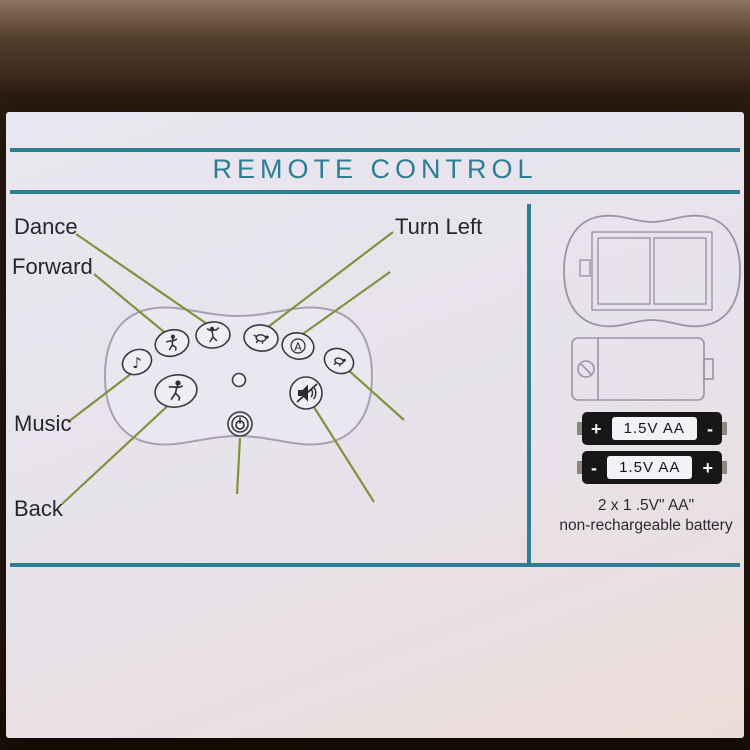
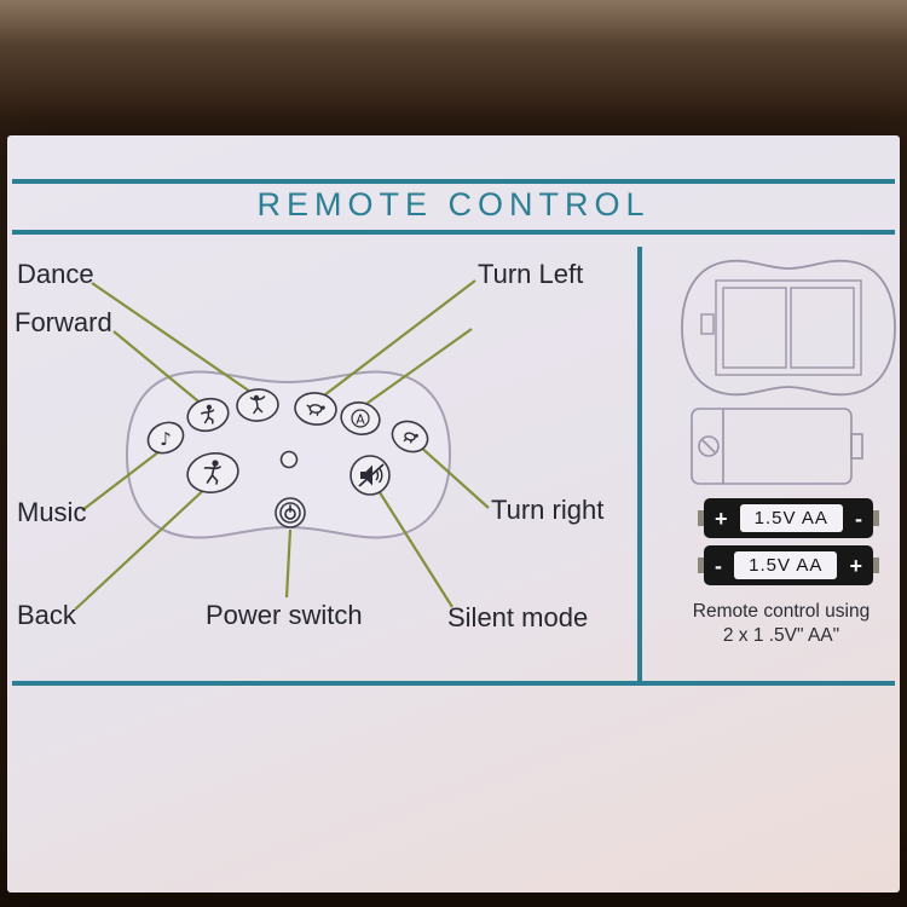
  REMOTE CONTROL
  ♪
  A
  Dance
  Forward
  Turn Left
  Music
+ Turn right
  Back
+ Power switch
+ Silent mode
  +
  1.5V AA
  -
  -
  1.5V AA
  +
+ Remote control using
  2 x 1 .5V" AA"
- non-rechargeable battery
